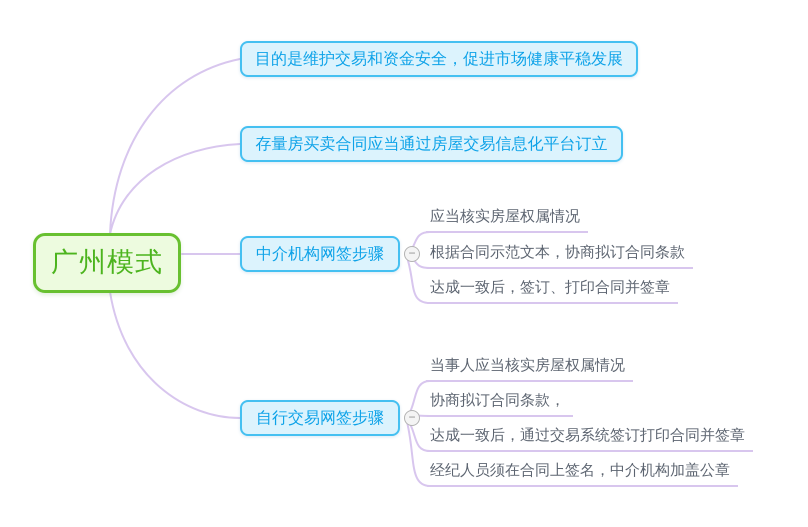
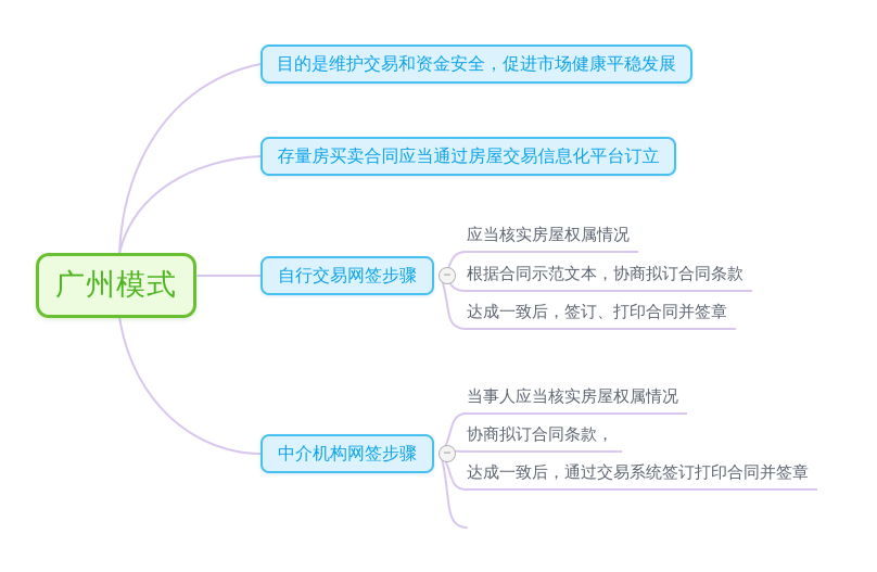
  广州模式
  目的是维护交易和资金安全，促进市场健康平稳发展
  存量房买卖合同应当通过房屋交易信息化平台订立
- 中介机构网签步骤
+ 自行交易网签步骤
  −
  应当核实房屋权属情况
  根据合同示范文本，协商拟订合同条款
  达成一致后，签订、打印合同并签章
- 自行交易网签步骤
+ 中介机构网签步骤
  −
  当事人应当核实房屋权属情况
  协商拟订合同条款，
  达成一致后，通过交易系统签订打印合同并签章
- 经纪人员须在合同上签名，中介机构加盖公章
